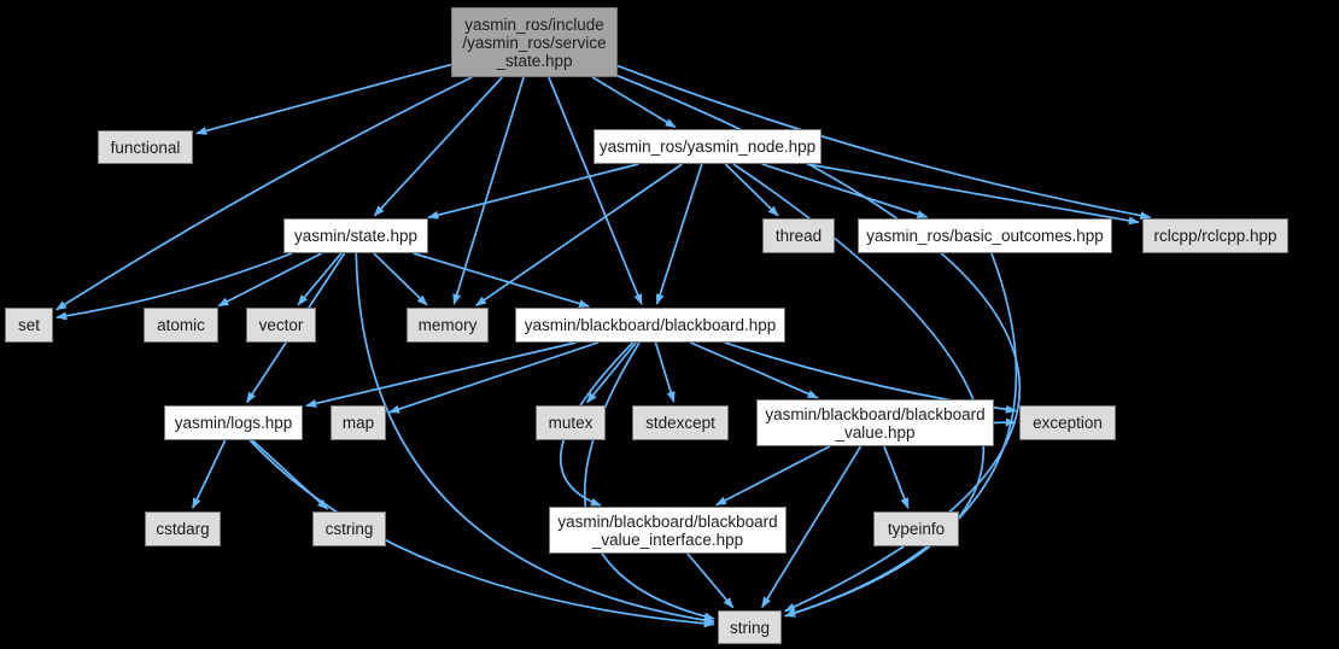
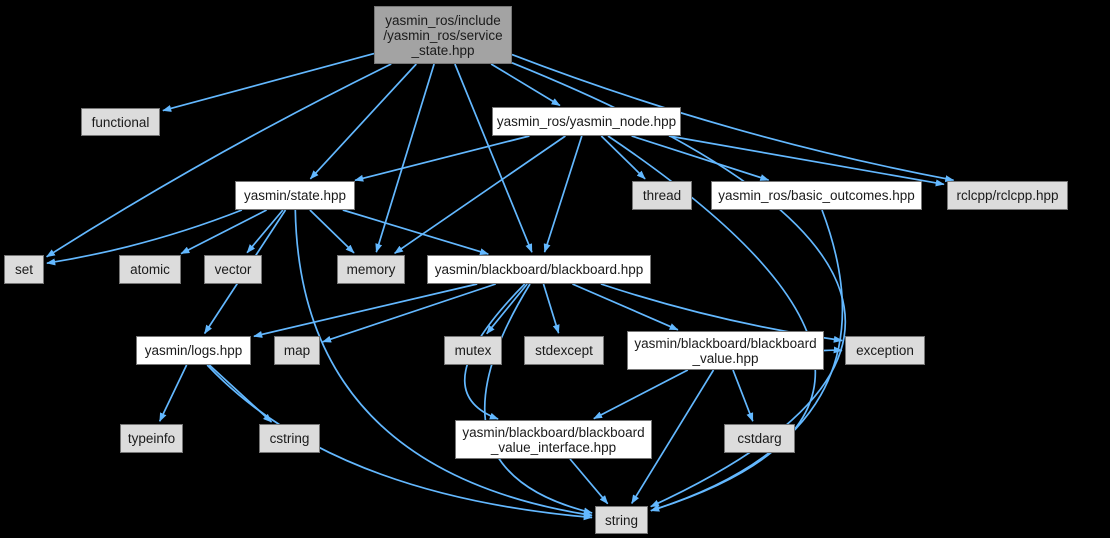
  yasmin_ros/include
  /yasmin_ros/service
  _state.hpp
  functional
  yasmin_ros/yasmin_node.hpp
  yasmin/state.hpp
  thread
  yasmin_ros/basic_outcomes.hpp
  rclcpp/rclcpp.hpp
  set
  atomic
  vector
  memory
  yasmin/blackboard/blackboard.hpp
  yasmin/logs.hpp
  map
  mutex
  stdexcept
  yasmin/blackboard/blackboard
  _value.hpp
  exception
- cstdarg
+ typeinfo
  cstring
  yasmin/blackboard/blackboard
  _value_interface.hpp
- typeinfo
+ cstdarg
  string
